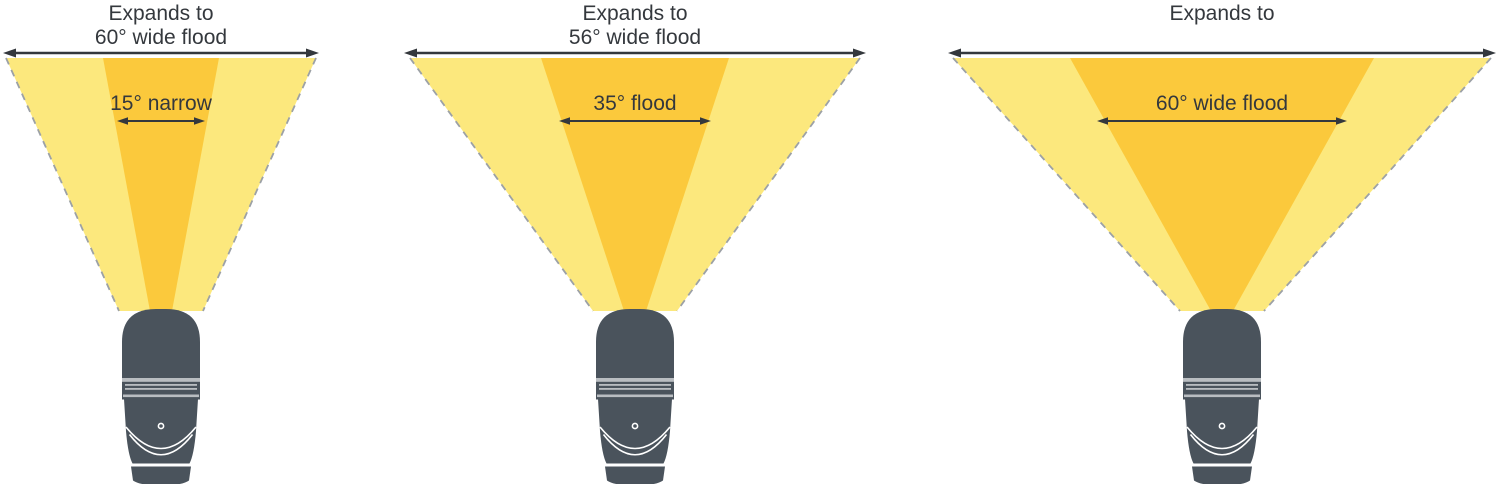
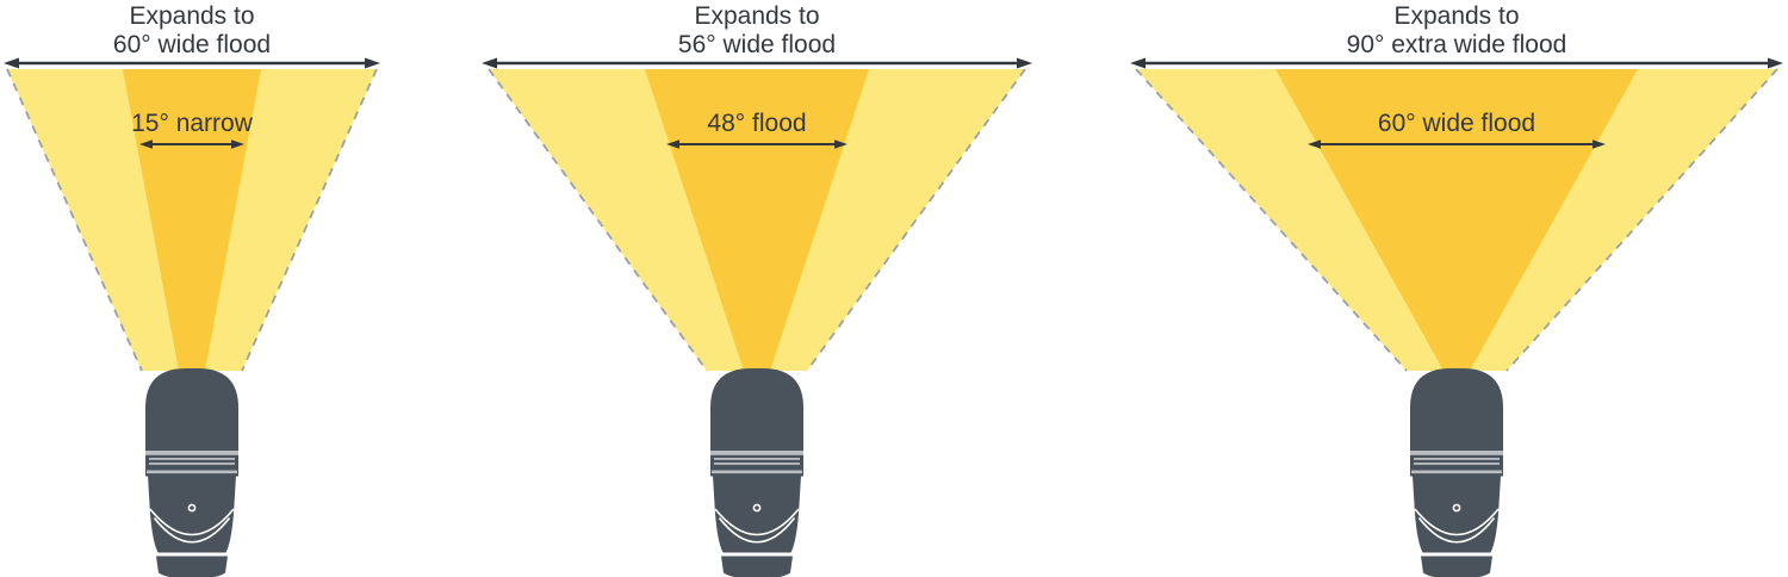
  Expands to
  60° wide flood
  15° narrow
  Expands to
  56° wide flood
- 35° flood
+ 48° flood
  Expands to
+ 90° extra wide flood
  60° wide flood
